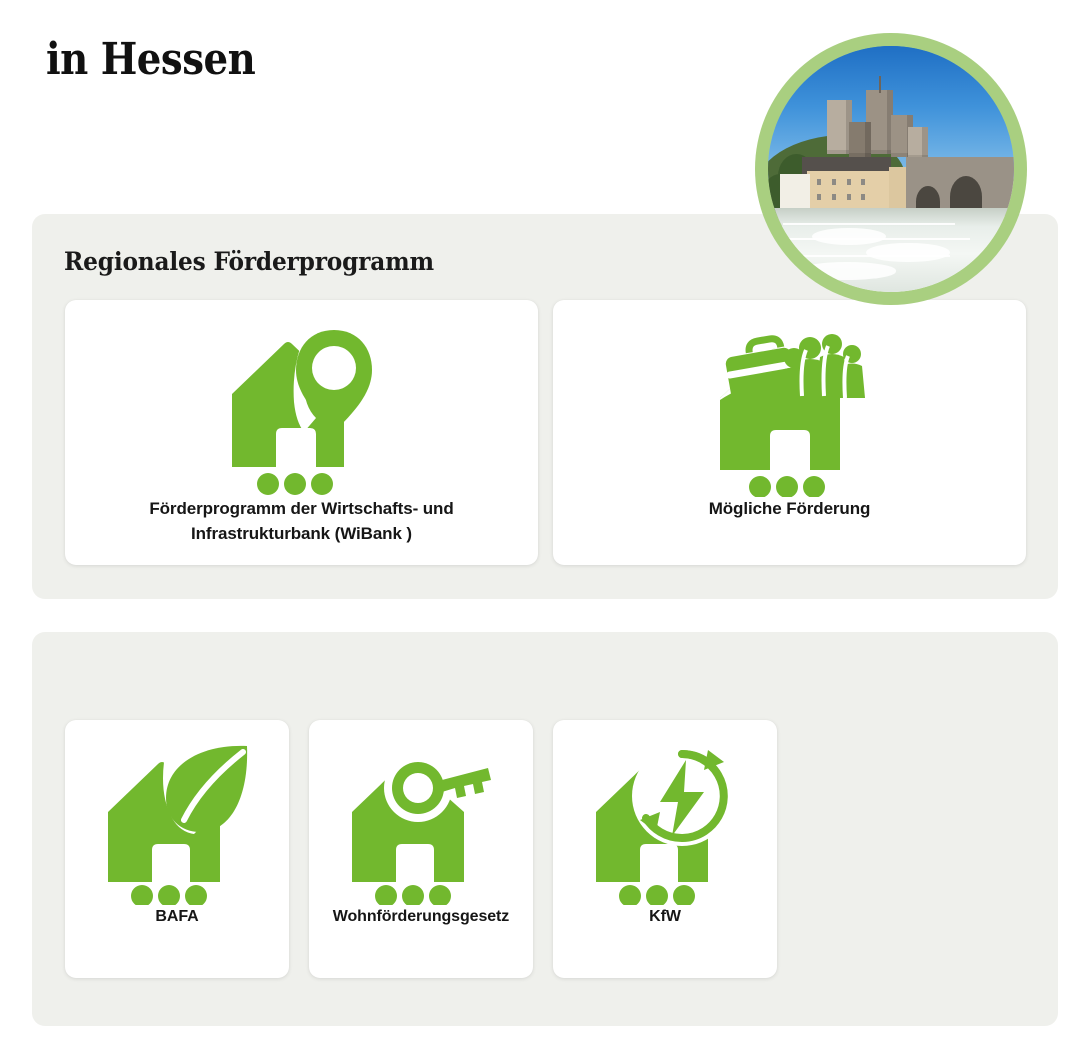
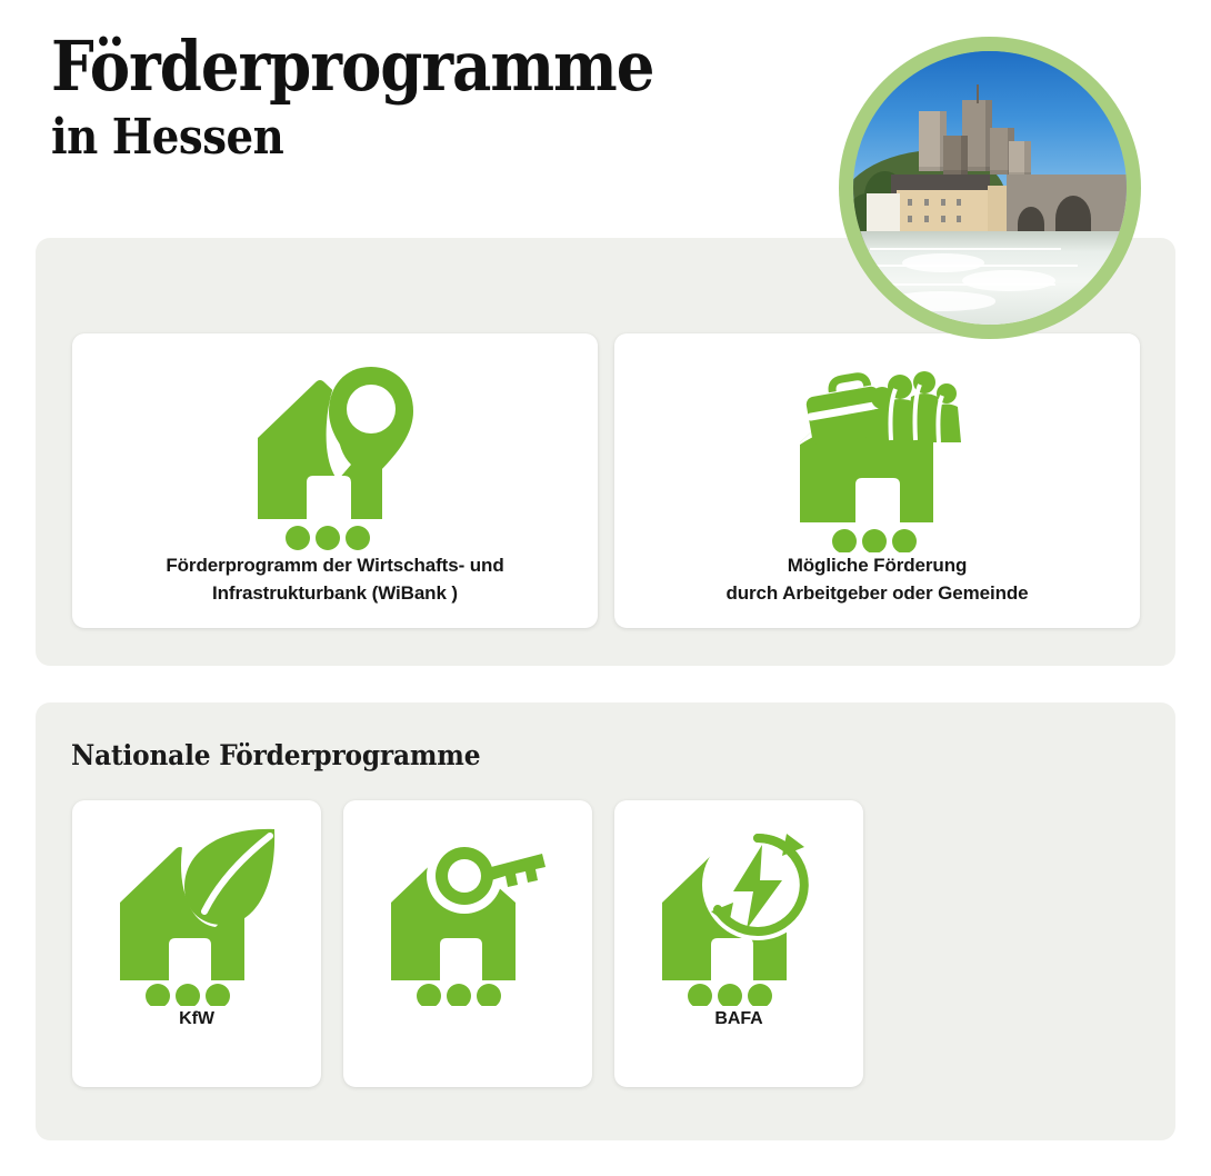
+ Förderprogramme
  in Hessen
- Regionales Förderprogramm
  Förderprogramm der Wirtschafts- und
  Infrastrukturbank (WiBank )
  Mögliche Förderung
+ durch Arbeitgeber oder Gemeinde
+ Nationale Förderprogramme
- BAFA
+ KfW
- Wohnförderungsgesetz
- KfW
+ BAFA
